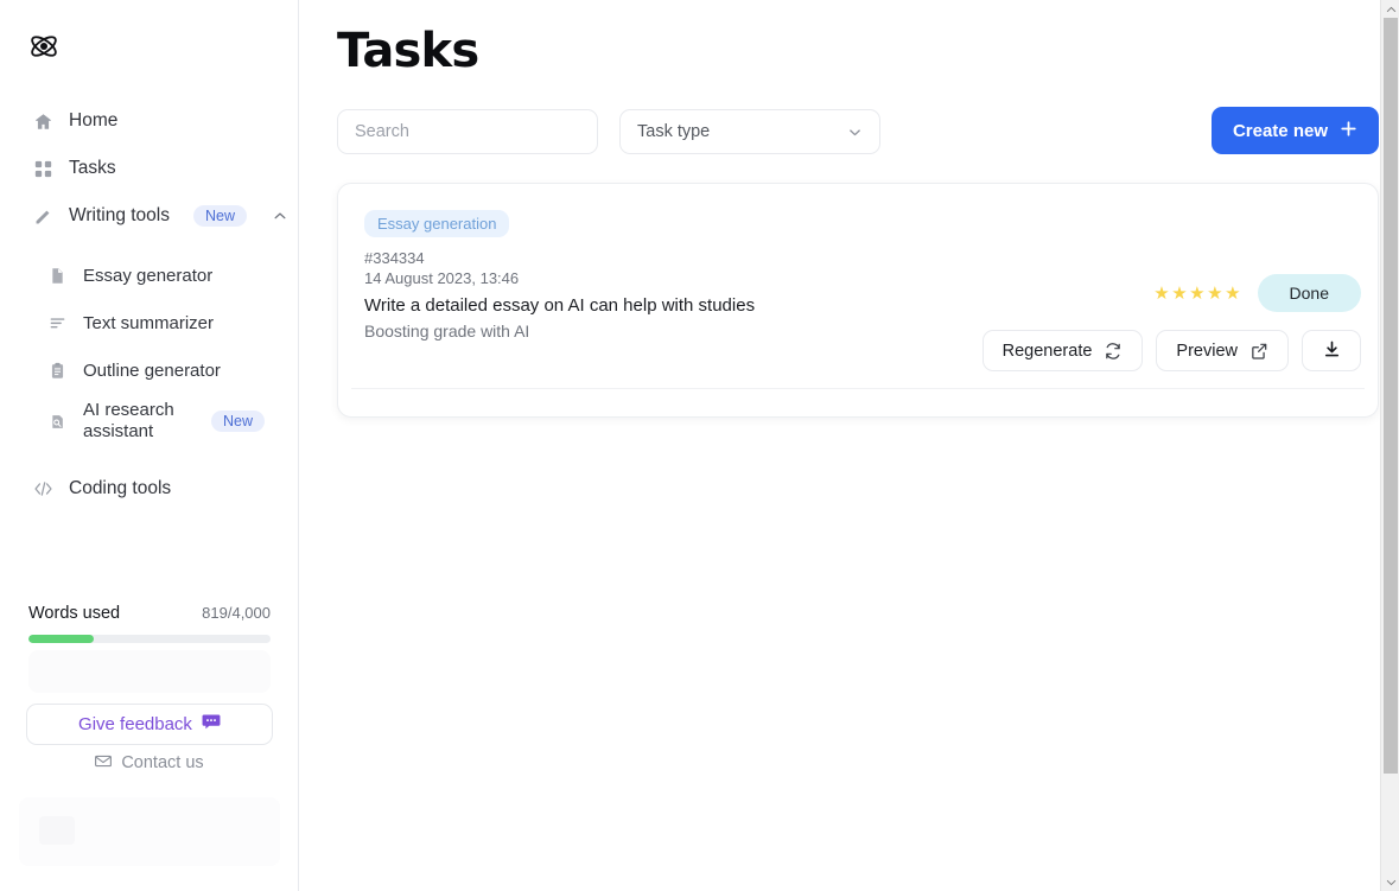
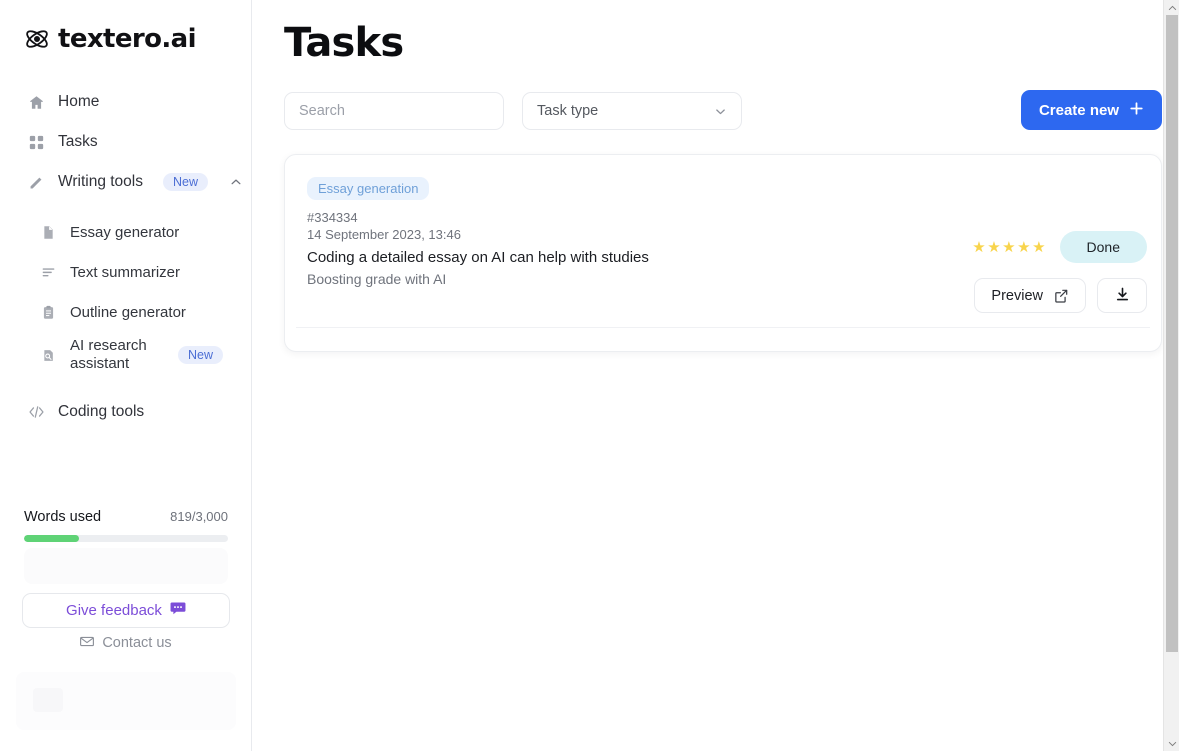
+ textero.ai
  Home
  Tasks
  Writing tools
  New
  Essay generator
  Text summarizer
  Outline generator
  AI research
  assistant
  New
  Coding tools
  Words used
- 819/4,000
+ 819/3,000
  Give feedback
  Contact us
  Tasks
  Search
  Task type
  Create new
  Essay generation
  #334334
- 14 August 2023, 13:46
+ 14 September 2023, 13:46
- Write a detailed essay on AI can help with studies
+ Coding a detailed essay on AI can help with studies
  Boosting grade with AI
  ★
  ★
  ★
  ★
  ★
  Done
- Regenerate
  Preview
